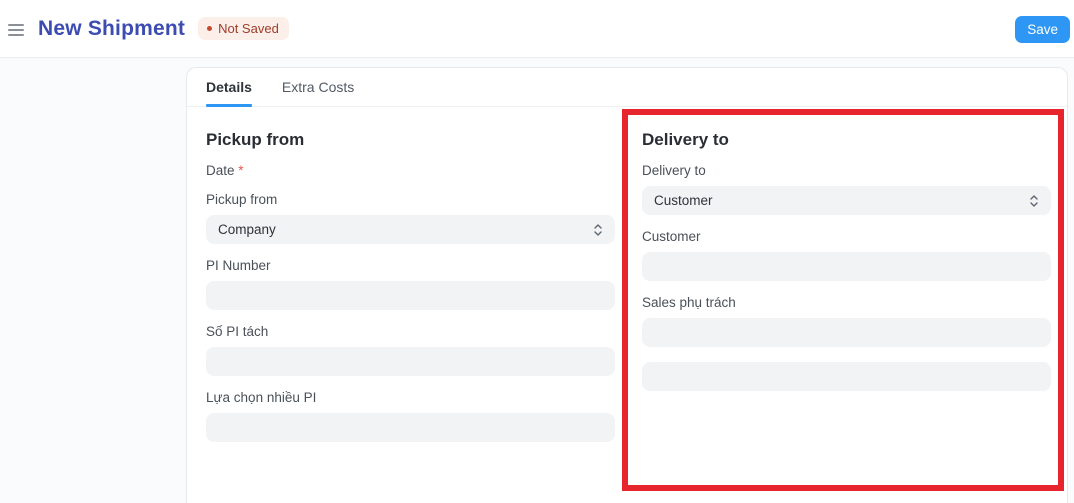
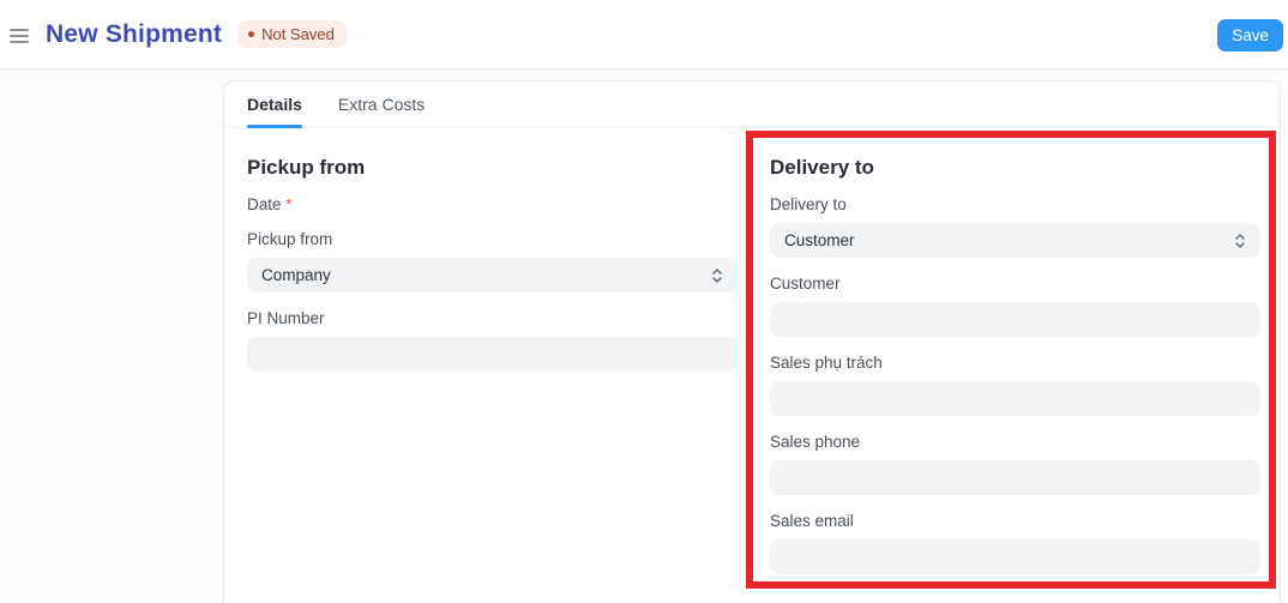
  New Shipment
  Not Saved
  Save
  Details
  Extra Costs
  Pickup from
  Date *
  Pickup from
  Company
  PI Number
- Số PI tách
- Lựa chọn nhiều PI
  Delivery to
  Delivery to
  Customer
  Customer
  Sales phụ trách
+ Sales phone
+ Sales email
